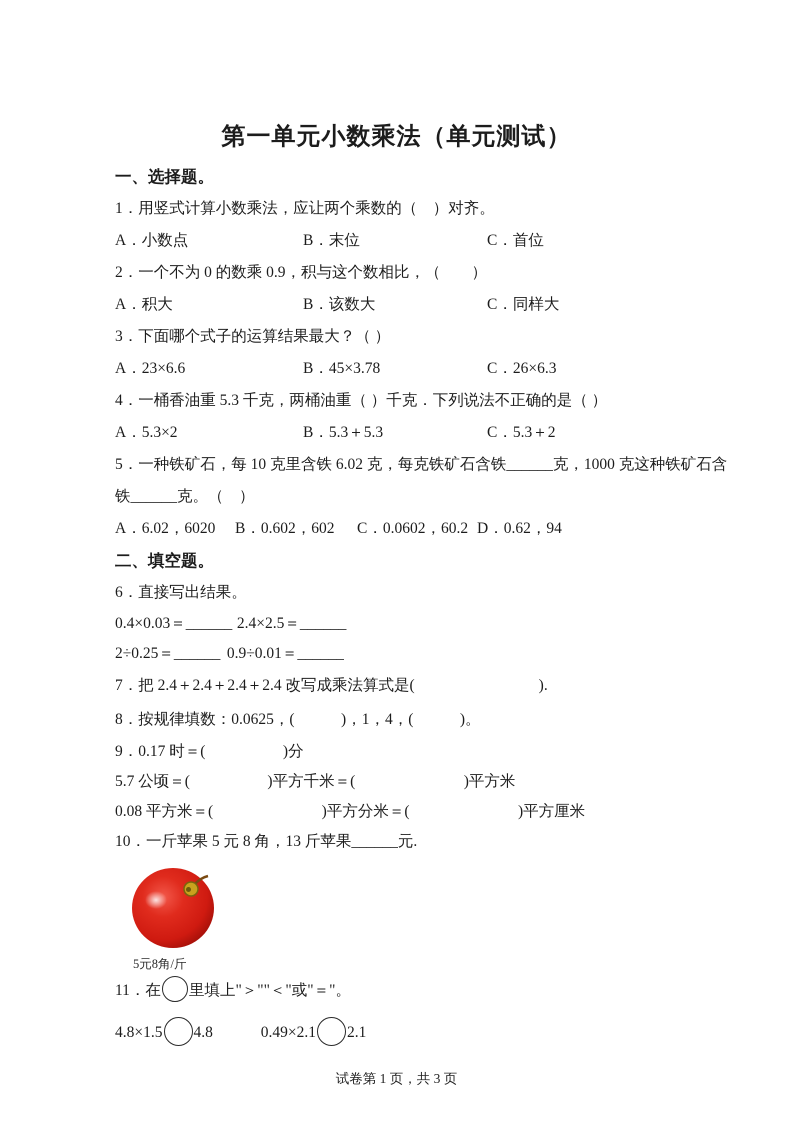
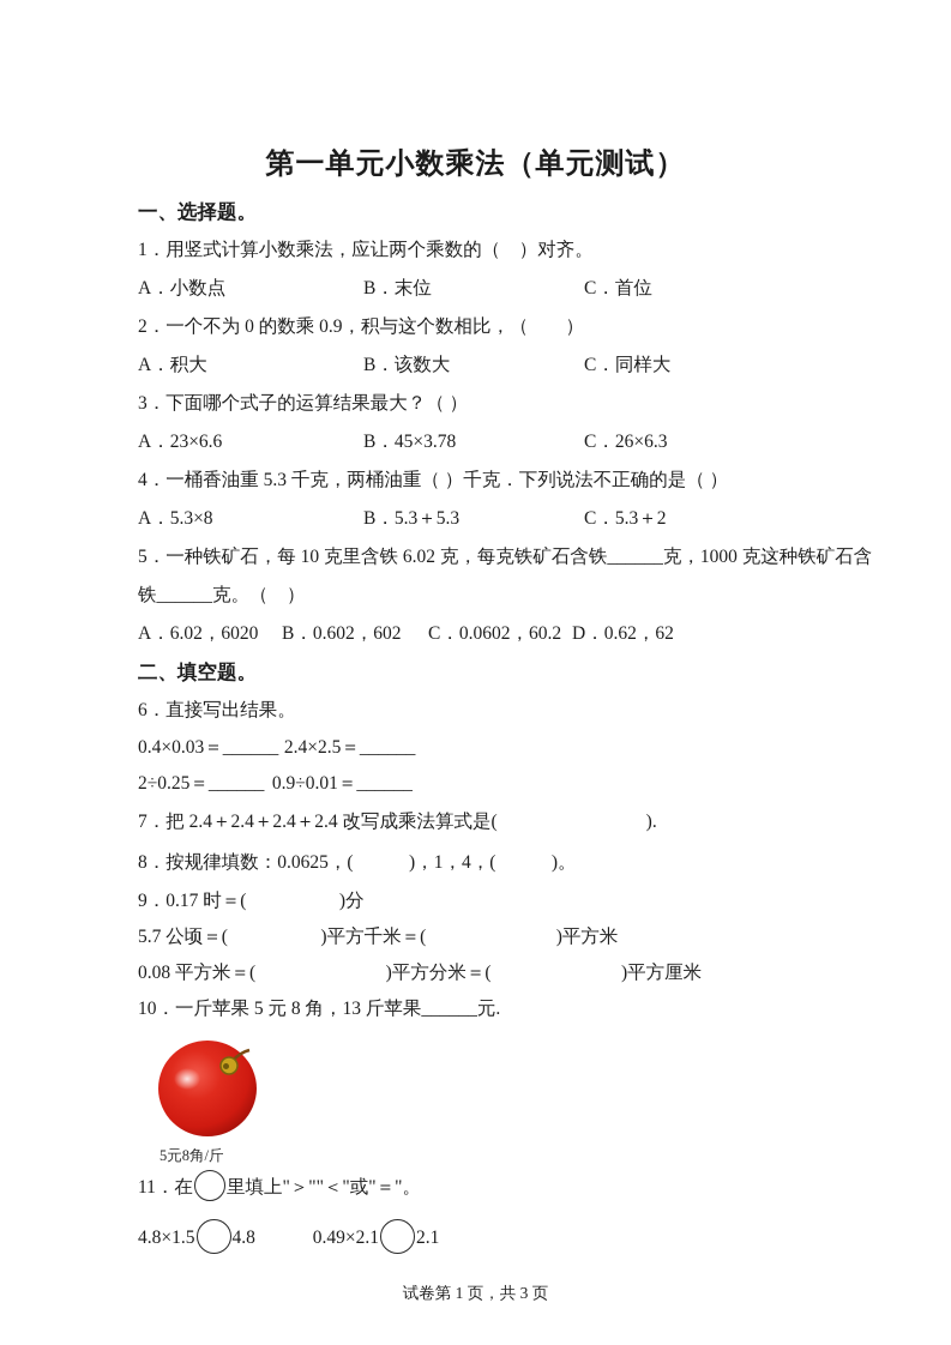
  第一单元小数乘法（单元测试）
  一、选择题。
  1．用竖式计算小数乘法，应让两个乘数的（ ）对齐。
  A．小数点
  B．末位
  C．首位
  2．一个不为 0 的数乘 0.9，积与这个数相比，（ ）
  A．积大
  B．该数大
  C．同样大
  3．下面哪个式子的运算结果最大？（ ）
  A．23×6.6
  B．45×3.78
  C．26×6.3
  4．一桶香油重 5.3 千克，两桶油重（ ）千克．下列说法不正确的是（ ）
- A．5.3×2
+ A．5.3×8
  B．5.3＋5.3
  C．5.3＋2
  5．一种铁矿石，每 10 克里含铁 6.02 克，每克铁矿石含铁______克，1000 克这种铁矿石含
  铁______克。（ ）
  A．6.02，6020
  B．0.602，602
  C．0.0602，60.2
- D．0.62，94
+ D．0.62，62
  二、填空题。
  6．直接写出结果。
  0.4×0.03＝______ 2.4×2.5＝______
  2÷0.25＝______ 0.9÷0.01＝______
  7．把 2.4＋2.4＋2.4＋2.4 改写成乘法算式是( ).
  8．按规律填数：0.0625，( )，1，4，( )。
  9．0.17 时＝( )分
  5.7 公顷＝( )平方千米＝( )平方米
  0.08 平方米＝( )平方分米＝( )平方厘米
  10．一斤苹果 5 元 8 角，13 斤苹果______元.
  5元8角/斤
  11．在 里填上"＞""＜"或"＝"。
  4.8×1.5 4.8 0.49×2.1 2.1
  试卷第 1 页，共 3 页
